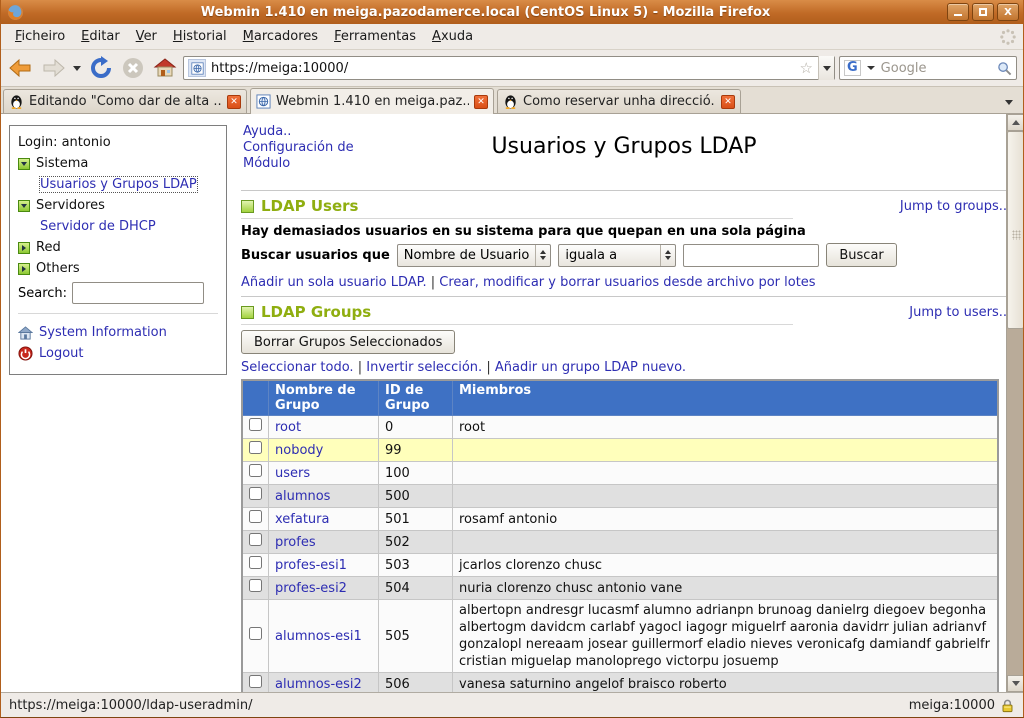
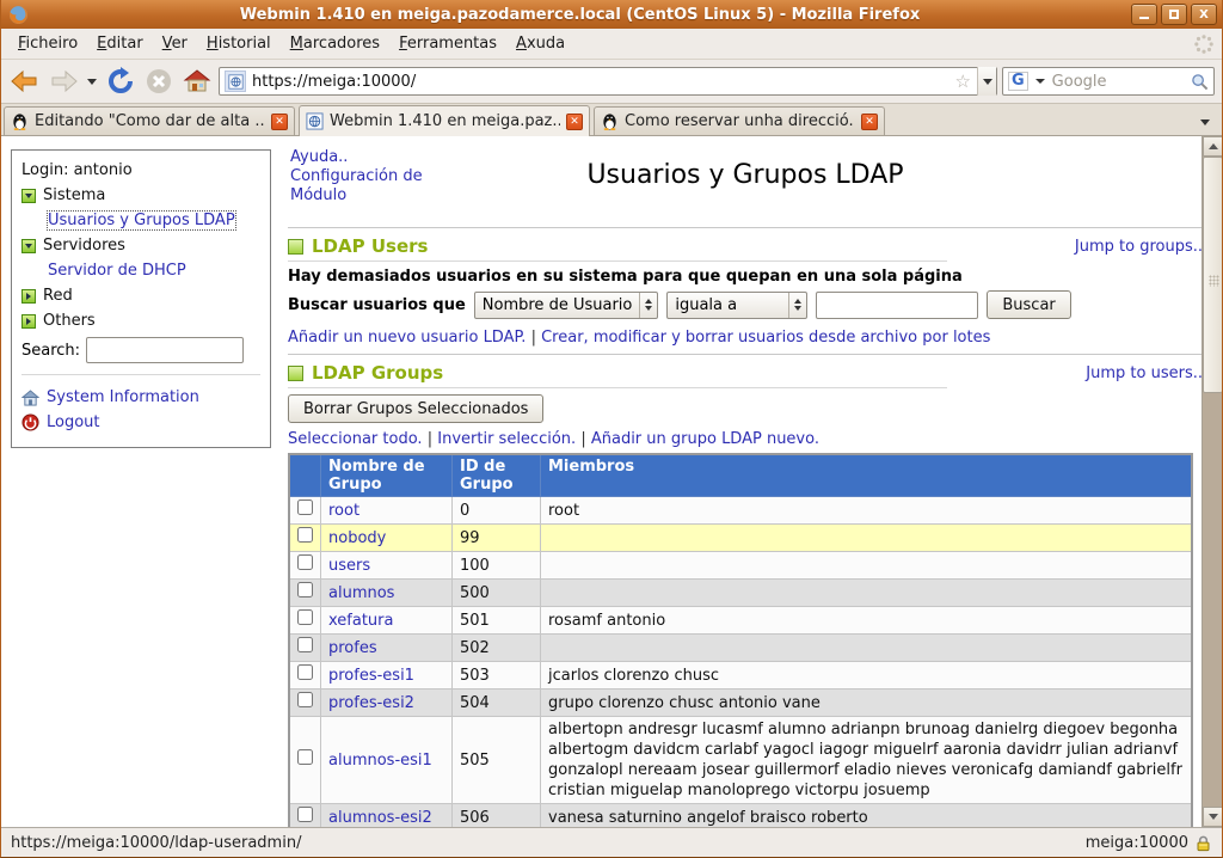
  Webmin 1.410 en meiga.pazodamerce.local (CentOS Linux 5) - Mozilla Firefox
  X
  Ficheiro
  Editar
  Ver
  Historial
  Marcadores
  Ferramentas
  Axuda
  https://meiga:10000/
  ☆
  G
  Google
  Editando "Como dar de alta ..
  ✕
  Webmin 1.410 en meiga.paz..
  ✕
  Como reservar unha direcció.
  ✕
  Login: antonio
  Sistema
  Usuarios y Grupos LDAP
  Servidores
  Servidor de DHCP
  Red
  Others
  Search:
  System Information
  Logout
  Ayuda..
  Configuración de Módulo
  Usuarios y Grupos LDAP
  LDAP Users
  Jump to groups..
  Hay demasiados usuarios en su sistema para que quepan en una sola página
  Buscar usuarios que
  Nombre de Usuario
  iguala a
  Buscar
- Añadir un sola usuario LDAP. | Crear, modificar y borrar usuarios desde archivo por lotes
+ Añadir un nuevo usuario LDAP. | Crear, modificar y borrar usuarios desde archivo por lotes
  LDAP Groups
  Jump to users..
  Borrar Grupos Seleccionados
  Seleccionar todo. | Invertir selección. | Añadir un grupo LDAP nuevo.
  	Nombre de Grupo	ID de Grupo	Miembros
  	root	0	root
  	nobody	99
  	users	100
  	alumnos	500
  	xefatura	501	rosamf antonio
  	profes	502
  	profes-esi1	503	jcarlos clorenzo chusc
- 	profes-esi2	504	nuria clorenzo chusc antonio vane
+ 	profes-esi2	504	grupo clorenzo chusc antonio vane
  	alumnos-esi1	505	albertopn andresgr lucasmf alumno adrianpn brunoag danielrg diegoev begonha albertogm davidcm carlabf yagocl iagogr miguelrf aaronia davidrr julian adrianvf gonzalopl nereaam josear guillermorf eladio nieves veronicafg damiandf gabrielfr cristian miguelap manoloprego victorpu josuemp
  	alumnos-esi2	506	vanesa saturnino angelof braisco roberto
  https://meiga:10000/ldap-useradmin/
  meiga:10000
